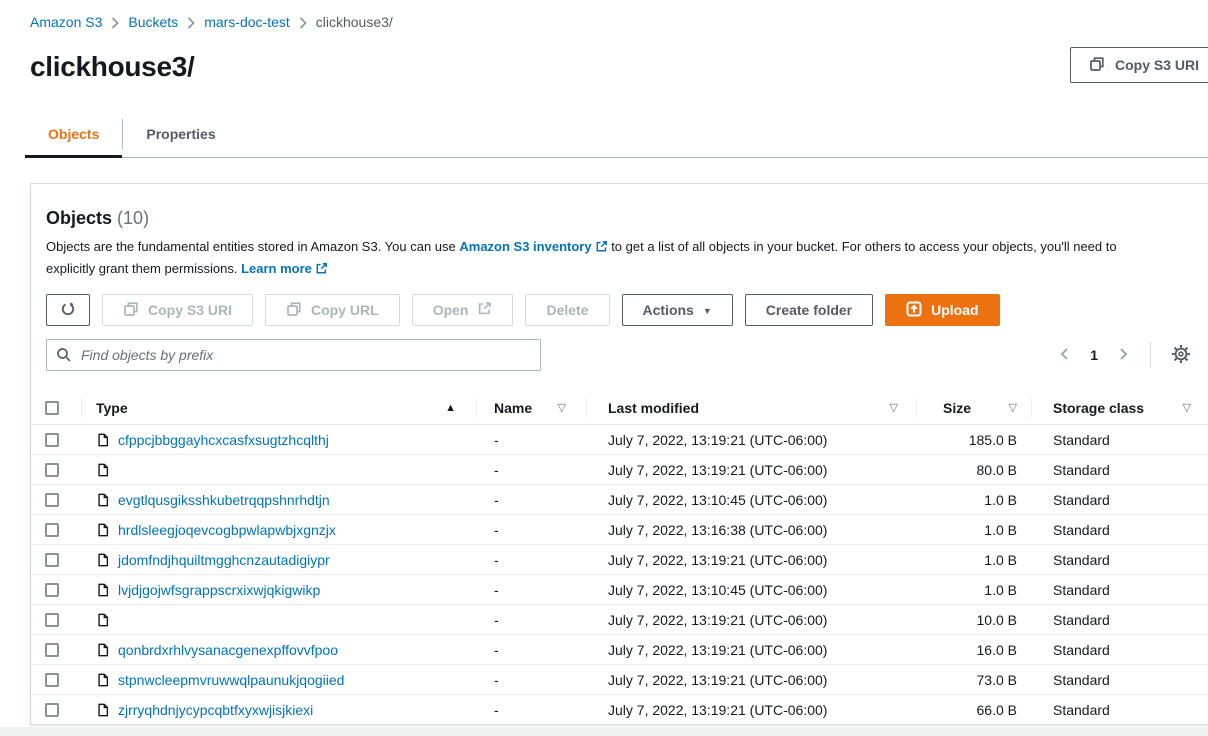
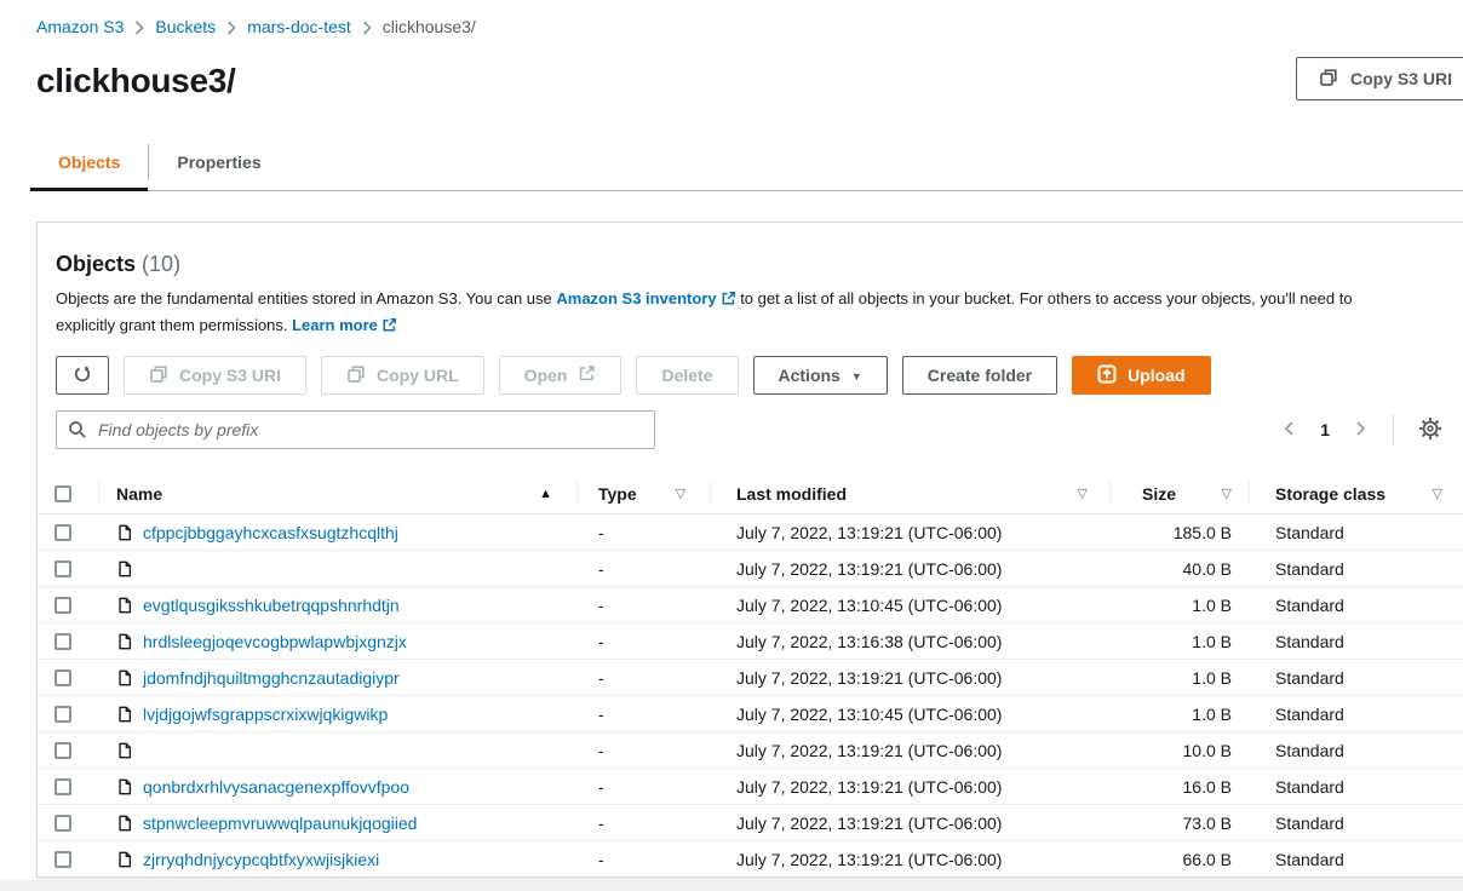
  Amazon S3
  Buckets
  mars-doc-test
  clickhouse3/
  clickhouse3/
  Copy S3 URI
  Objects
  Properties
  Objects (10)
  Objects are the fundamental entities stored in Amazon S3. You can use Amazon S3 inventory to get a list of all objects in your bucket. For others to access your objects, you'll need to explicitly grant them permissions. Learn more
  Copy S3 URI
  Copy URL
  Open
  Delete
  Actions
  ▼
  Create folder
  Upload
  Find objects by prefix
  1
- Type
+ Name
  ▲
- Name
+ Type
  ▽
  Last modified
  ▽
  Size
  ▽
  Storage class
  ▽
  cfppcjbbggayhcxcasfxsugtzhcqlthj
  -
  July 7, 2022, 13:19:21 (UTC-06:00)
  185.0 B
  Standard
  -
  July 7, 2022, 13:19:21 (UTC-06:00)
- 80.0 B
+ 40.0 B
  Standard
  evgtlqusgiksshkubetrqqpshnrhdtjn
  -
  July 7, 2022, 13:10:45 (UTC-06:00)
  1.0 B
  Standard
  hrdlsleegjoqevcogbpwlapwbjxgnzjx
  -
  July 7, 2022, 13:16:38 (UTC-06:00)
  1.0 B
  Standard
  jdomfndjhquiltmgghcnzautadigiypr
  -
  July 7, 2022, 13:19:21 (UTC-06:00)
  1.0 B
  Standard
  lvjdjgojwfsgrappscrxixwjqkigwikp
  -
  July 7, 2022, 13:10:45 (UTC-06:00)
  1.0 B
  Standard
  -
  July 7, 2022, 13:19:21 (UTC-06:00)
  10.0 B
  Standard
  qonbrdxrhlvysanacgenexpffovvfpoo
  -
  July 7, 2022, 13:19:21 (UTC-06:00)
  16.0 B
  Standard
  stpnwcleepmvruwwqlpaunukjqogiied
  -
  July 7, 2022, 13:19:21 (UTC-06:00)
  73.0 B
  Standard
  zjrryqhdnjycypcqbtfxyxwjisjkiexi
  -
  July 7, 2022, 13:19:21 (UTC-06:00)
  66.0 B
  Standard
